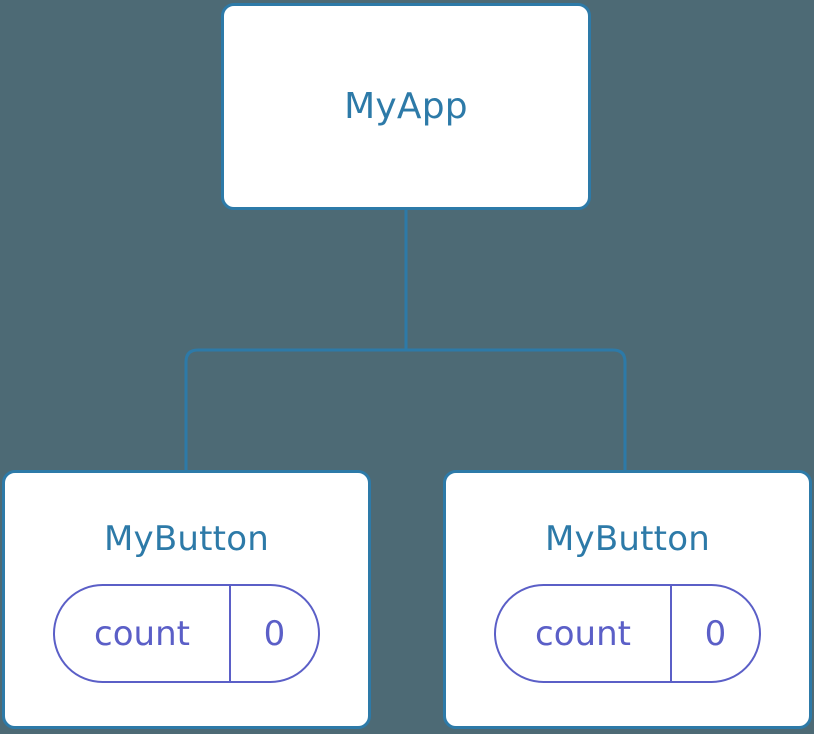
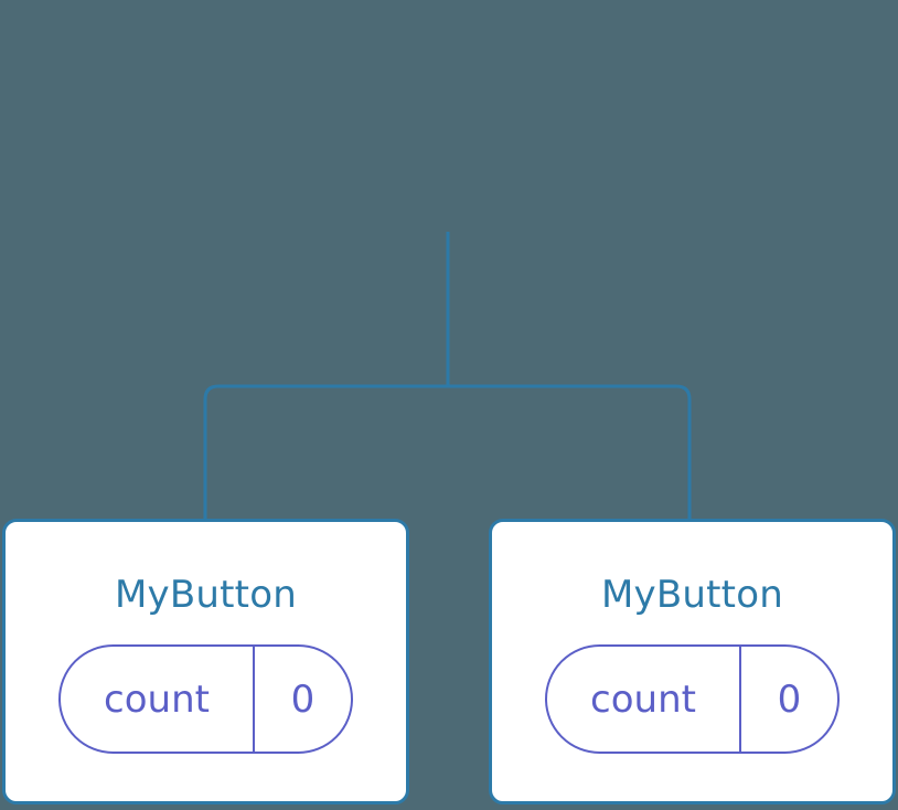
- MyApp
  MyButton
  count
  0
  MyButton
  count
  0
